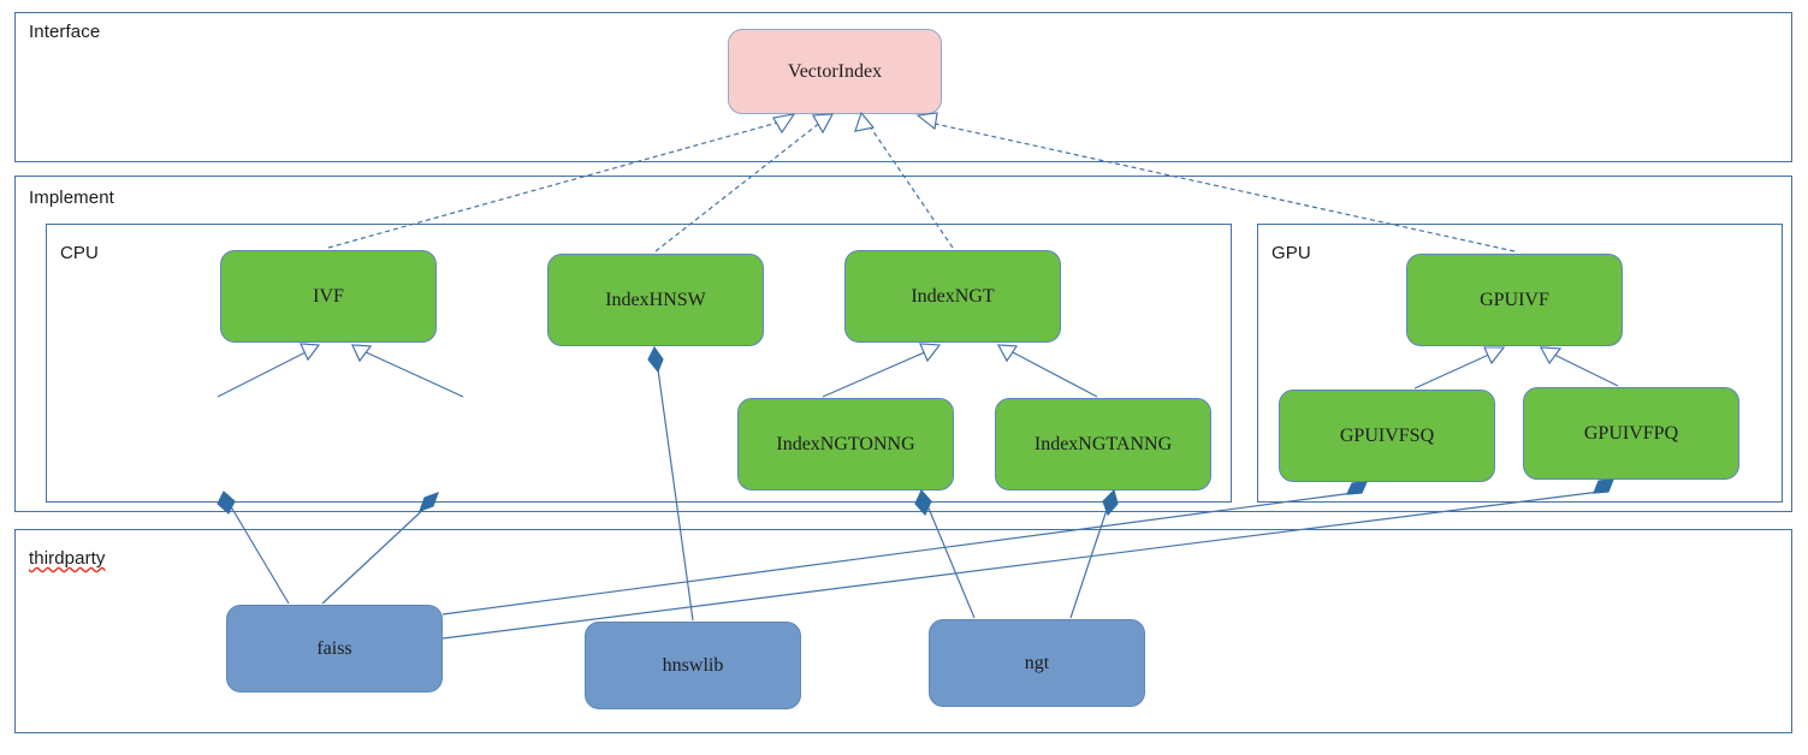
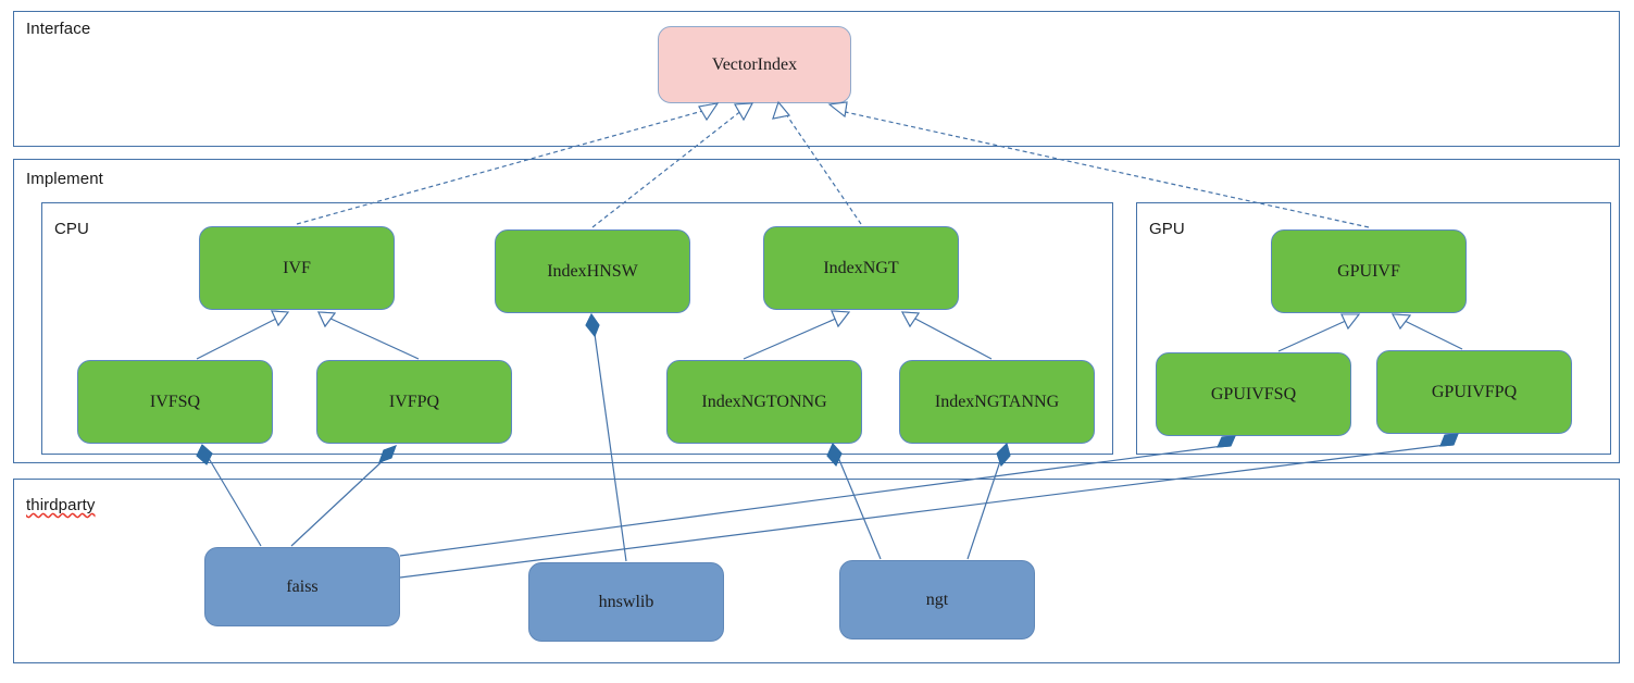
  Interface
  Implement
  CPU
  GPU
  thirdparty
  VectorIndex
  IVF
  IndexHNSW
  IndexNGT
+ IVFSQ
+ IVFPQ
  IndexNGTONNG
  IndexNGTANNG
  GPUIVF
  GPUIVFSQ
  GPUIVFPQ
  faiss
  hnswlib
  ngt
